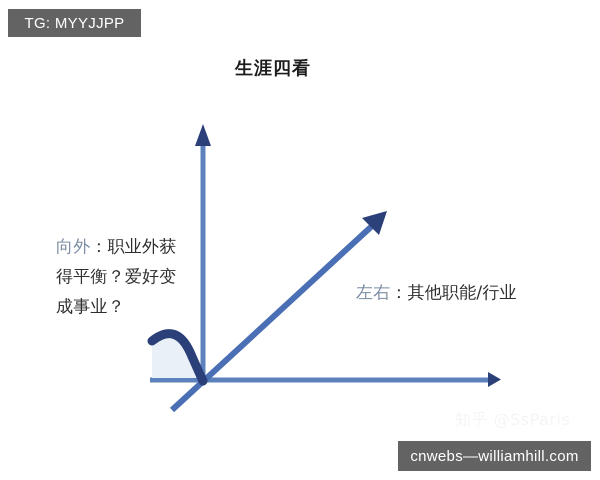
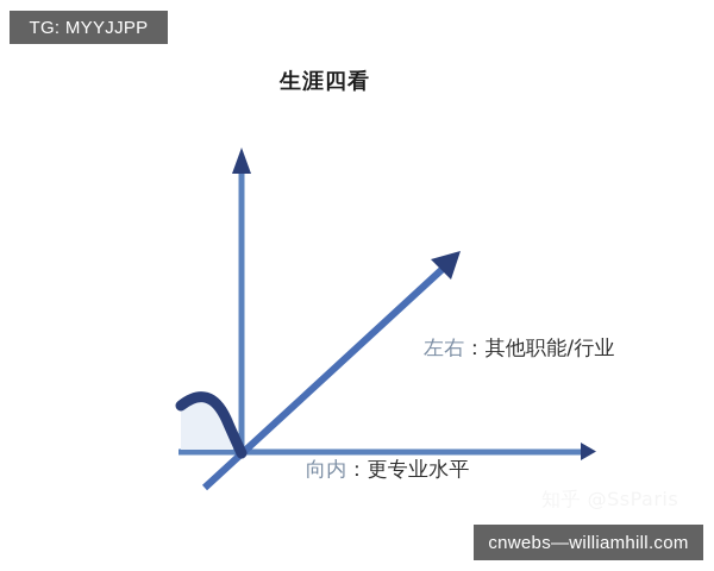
  TG: MYYJJPP
  生涯四看
+ 向内：更专业水平
  左右：其他职能/行业
- 向外：职业外获
- 得平衡？爱好变
- 成事业？
  cnwebs—williamhill.com
